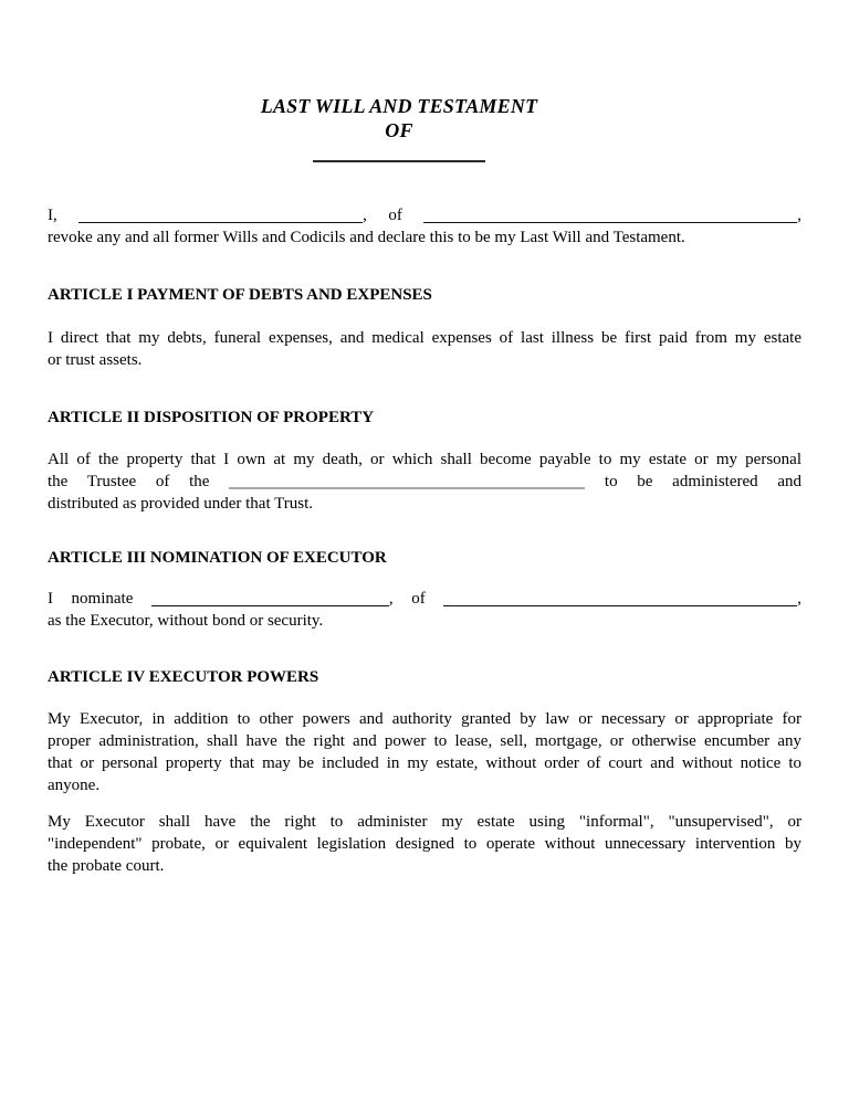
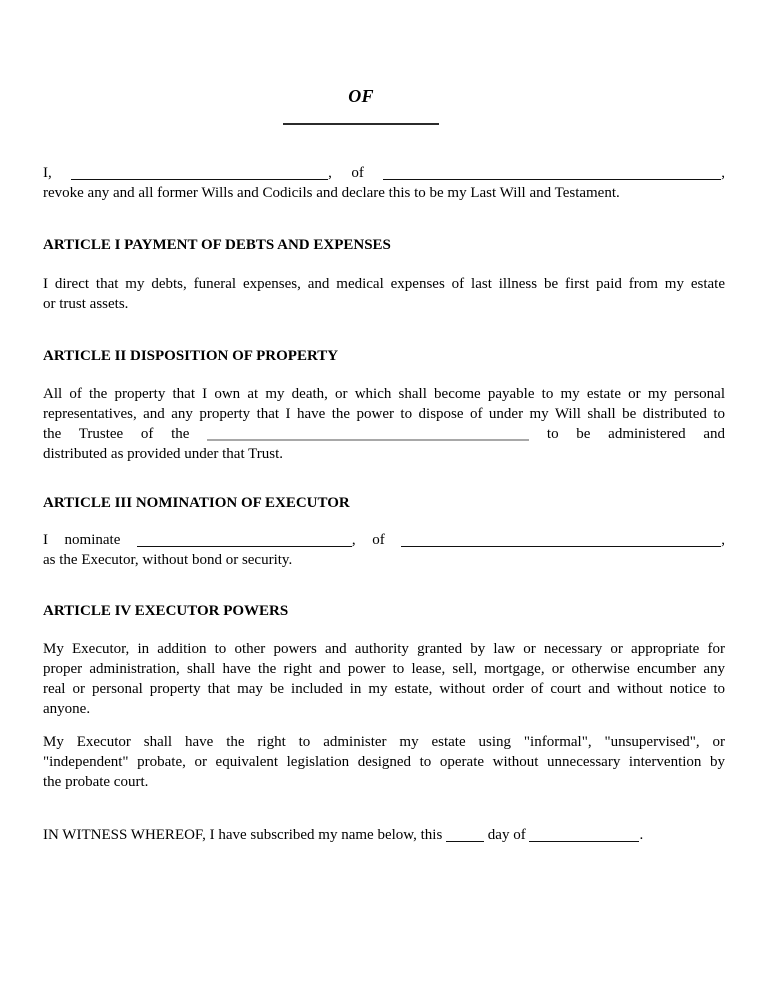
- LAST WILL AND TESTAMENT
  OF
  I, , of ,
  revoke any and all former Wills and Codicils and declare this to be my Last Will and Testament.
  ARTICLE I PAYMENT OF DEBTS AND EXPENSES
  I direct that my debts, funeral expenses, and medical expenses of last illness be first paid from my estate
  or trust assets.
  ARTICLE II DISPOSITION OF PROPERTY
  All of the property that I own at my death, or which shall become payable to my estate or my personal
+ representatives, and any property that I have the power to dispose of under my Will shall be distributed to
  the Trustee of the to be administered and
  distributed as provided under that Trust.
  ARTICLE III NOMINATION OF EXECUTOR
  I nominate , of ,
  as the Executor, without bond or security.
  ARTICLE IV EXECUTOR POWERS
  My Executor, in addition to other powers and authority granted by law or necessary or appropriate for
  proper administration, shall have the right and power to lease, sell, mortgage, or otherwise encumber any
- that or personal property that may be included in my estate, without order of court and without notice to
+ real or personal property that may be included in my estate, without order of court and without notice to
  anyone.
  My Executor shall have the right to administer my estate using "informal", "unsupervised", or
  "independent" probate, or equivalent legislation designed to operate without unnecessary intervention by
  the probate court.
+ IN WITNESS WHEREOF, I have subscribed my name below, this day of .
